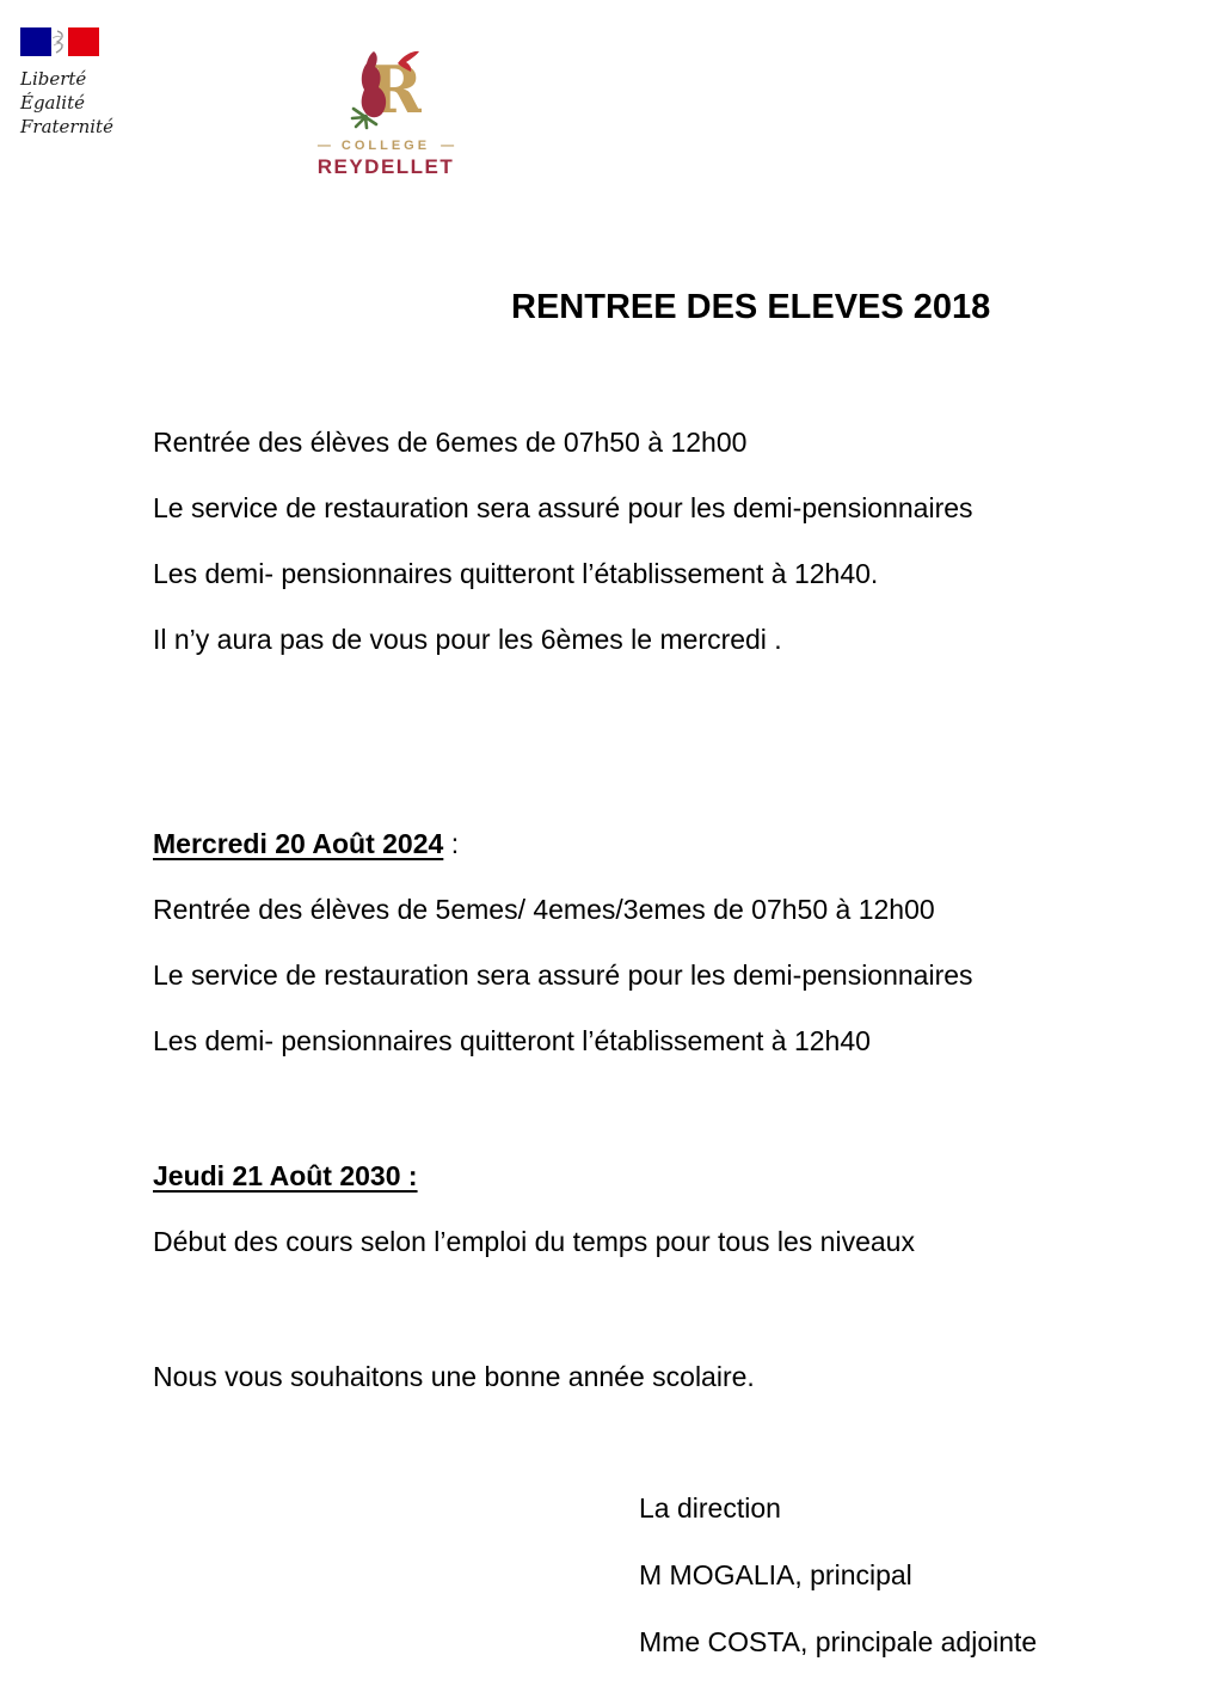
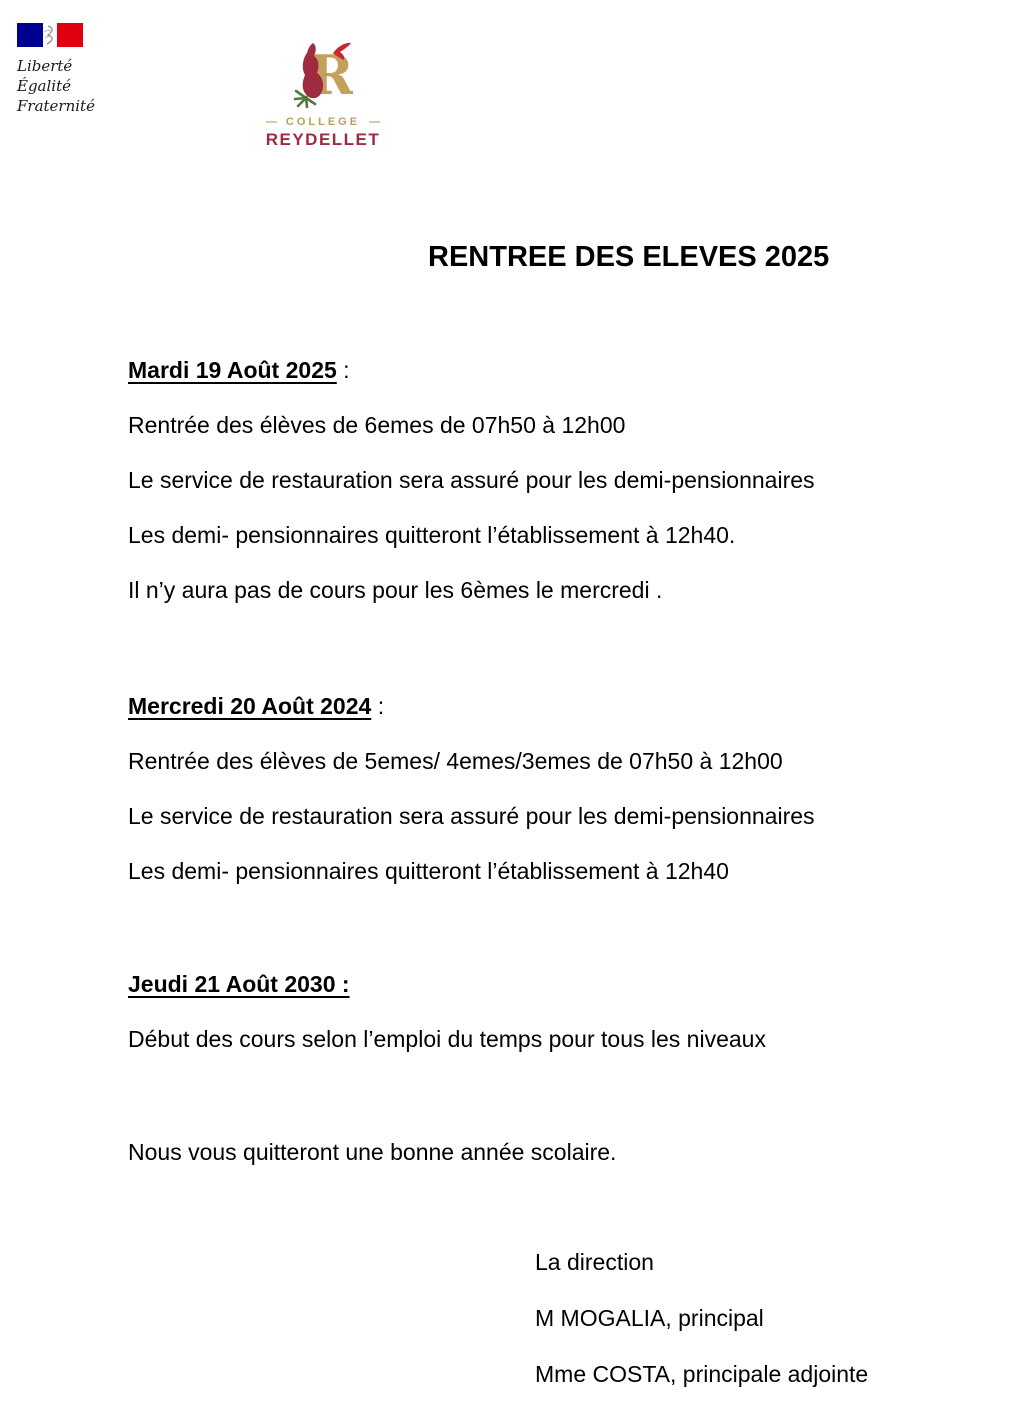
  Liberté
  Égalité
  Fraternité
  R
  — COLLEGE —
  REYDELLET
- RENTREE DES ELEVES 2018
+ RENTREE DES ELEVES 2025
+ Mardi 19 Août 2025 :
  Rentrée des élèves de 6emes de 07h50 à 12h00
  Le service de restauration sera assuré pour les demi-pensionnaires
  Les demi- pensionnaires quitteront l’établissement à 12h40.
- Il n’y aura pas de vous pour les 6èmes le mercredi .
+ Il n’y aura pas de cours pour les 6èmes le mercredi .
  Mercredi 20 Août 2024 :
  Rentrée des élèves de 5emes/ 4emes/3emes de 07h50 à 12h00
  Le service de restauration sera assuré pour les demi-pensionnaires
  Les demi- pensionnaires quitteront l’établissement à 12h40
  Jeudi 21 Août 2030 :
  Début des cours selon l’emploi du temps pour tous les niveaux
- Nous vous souhaitons une bonne année scolaire.
+ Nous vous quitteront une bonne année scolaire.
  La direction
  M MOGALIA, principal
  Mme COSTA, principale adjointe
